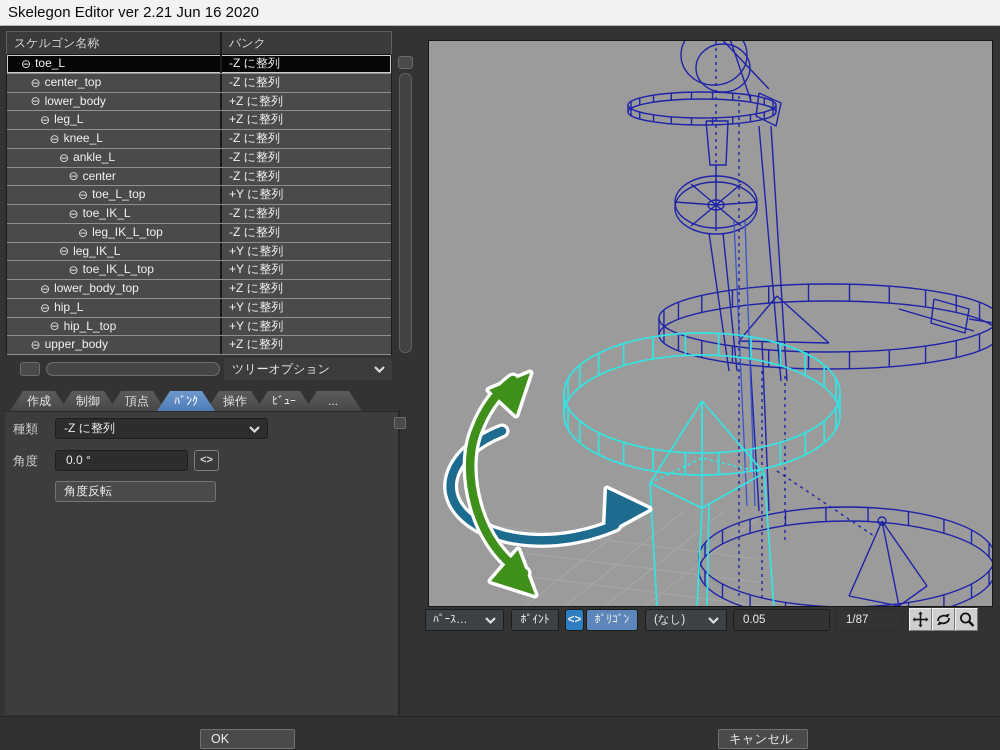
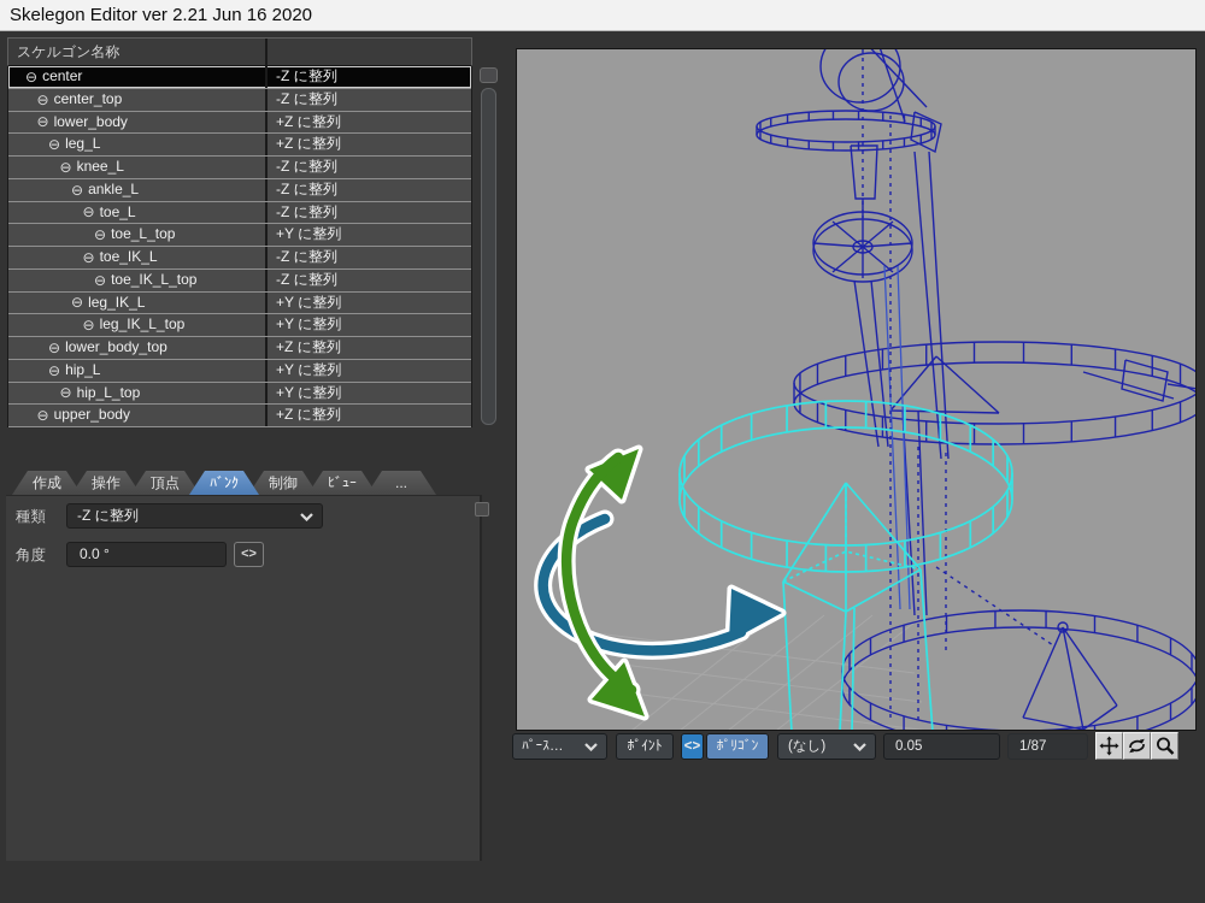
  Skelegon Editor ver 2.21 Jun 16 2020
  スケルゴン名称
- バンク
  ⊖
- toe_L
+ center
  -Z に整列
  ⊖
  center_top
  -Z に整列
  ⊖
  lower_body
  +Z に整列
  ⊖
  leg_L
  +Z に整列
  ⊖
  knee_L
  -Z に整列
  ⊖
  ankle_L
  -Z に整列
  ⊖
- center
+ toe_L
  -Z に整列
  ⊖
  toe_L_top
  +Y に整列
  ⊖
  toe_IK_L
  -Z に整列
  ⊖
- leg_IK_L_top
+ toe_IK_L_top
  -Z に整列
  ⊖
  leg_IK_L
  +Y に整列
  ⊖
- toe_IK_L_top
+ leg_IK_L_top
  +Y に整列
  ⊖
  lower_body_top
  +Z に整列
  ⊖
  hip_L
  +Y に整列
  ⊖
  hip_L_top
  +Y に整列
  ⊖
  upper_body
  +Z に整列
- ツリーオプション
  作成
- 制御
+ 操作
  頂点
  ﾊﾞﾝｸ
- 操作
+ 制御
  ﾋﾞｭｰ
  ...
  種類
  -Z に整列
  角度
  0.0 °
  <>
- 角度反転
  ﾊﾟｰｽ…
  ﾎﾟｲﾝﾄ
  <>
  ﾎﾟﾘｺﾞﾝ
  (なし)
  0.05
  1/87
- OK
- キャンセル
